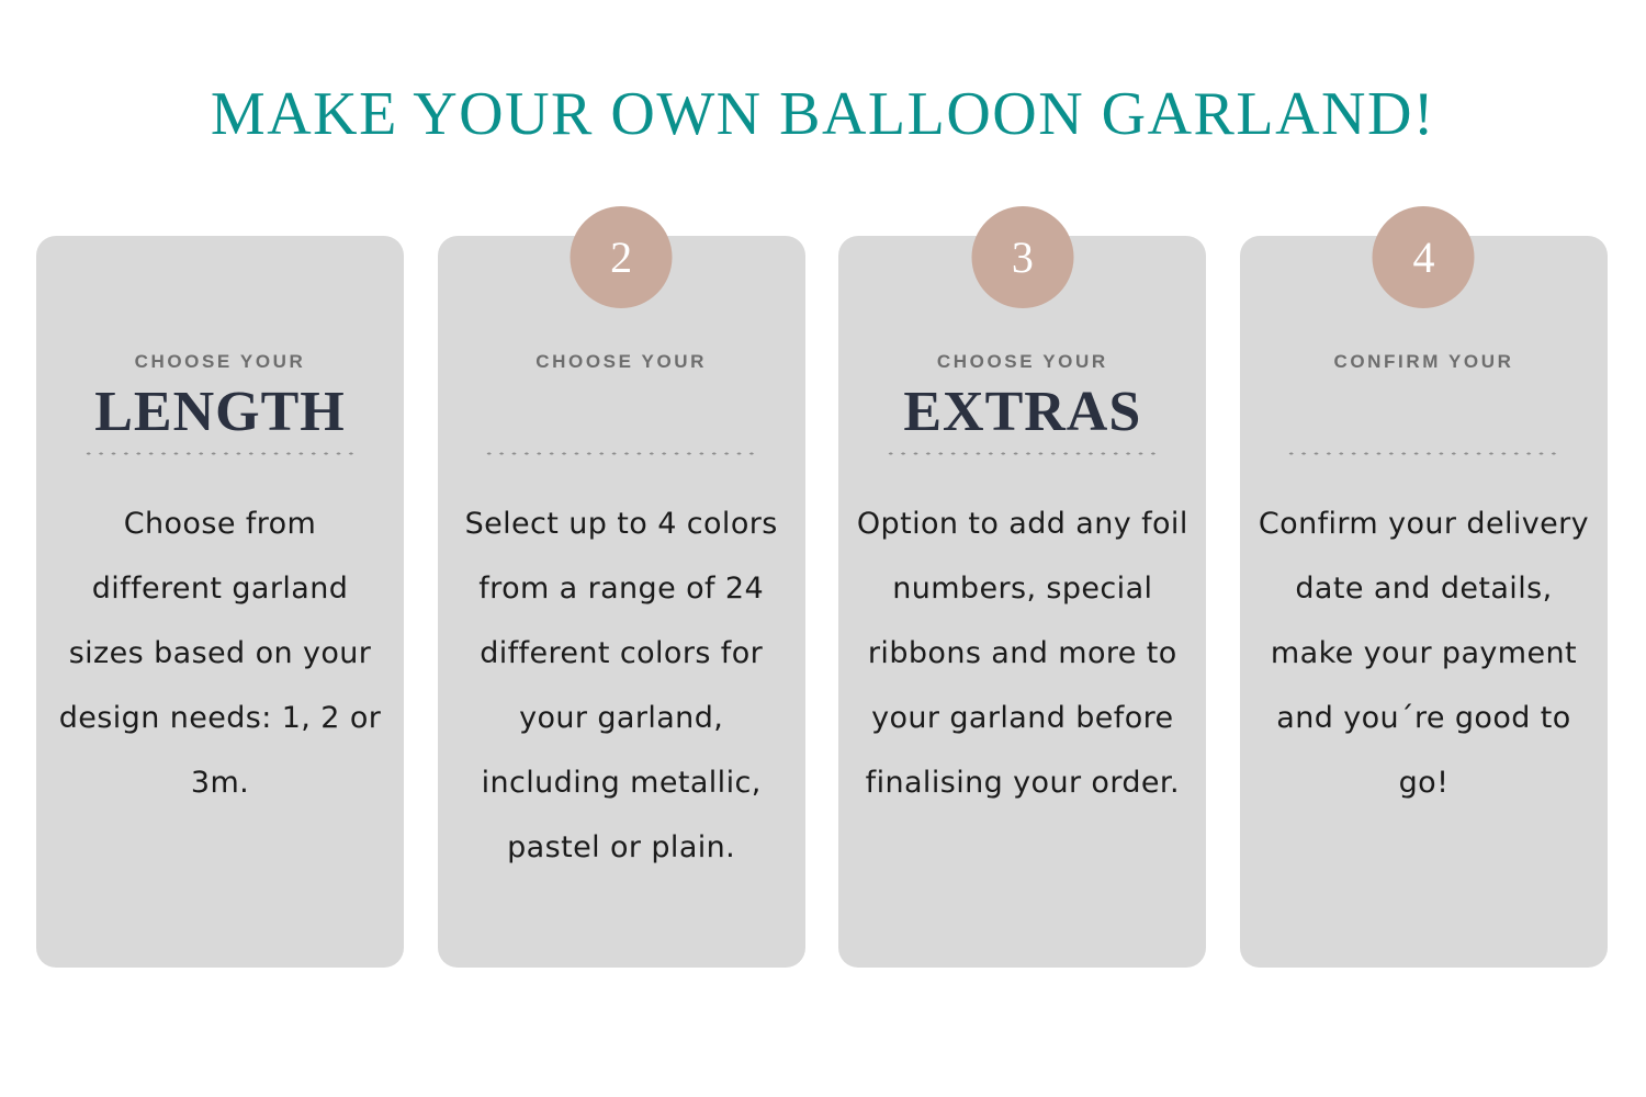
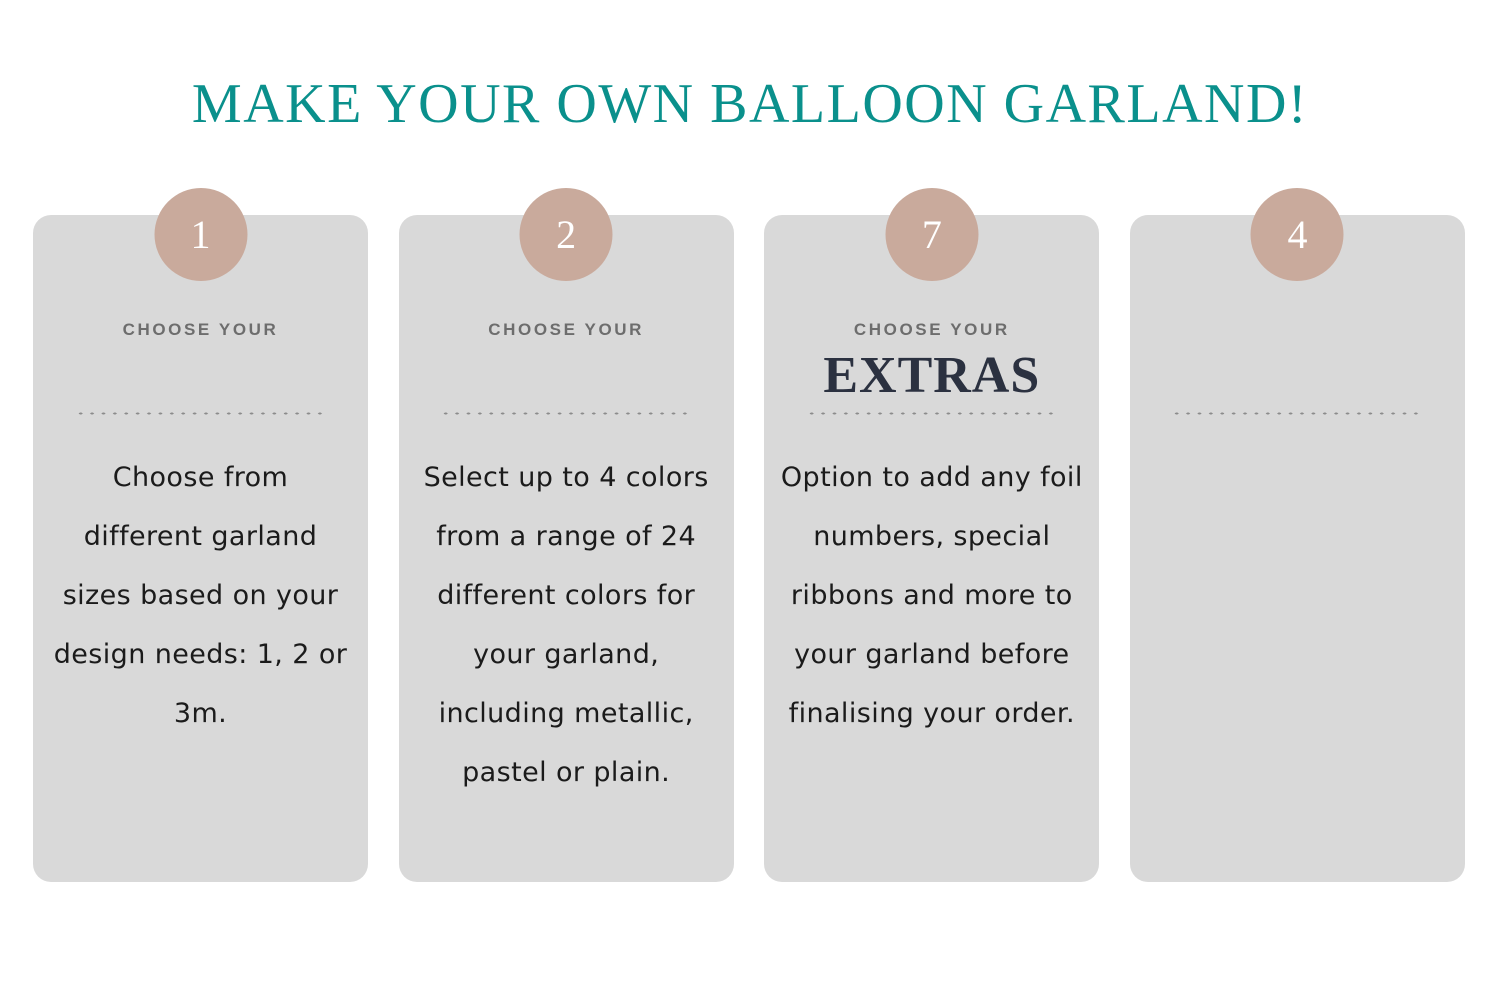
  MAKE YOUR OWN BALLOON GARLAND!
+ 1
  CHOOSE YOUR
- LENGTH
  Choose from different garland sizes based on your design needs: 1, 2 or 3m.
  2
  CHOOSE YOUR
  Select up to 4 colors from a range of 24 different colors for your garland, including metallic, pastel or plain.
- 3
+ 7
  CHOOSE YOUR
  EXTRAS
  Option to add any foil numbers, special ribbons and more to your garland before finalising your order.
  4
- CONFIRM YOUR
- Confirm your delivery date and details, make your payment and you´re good to go!
